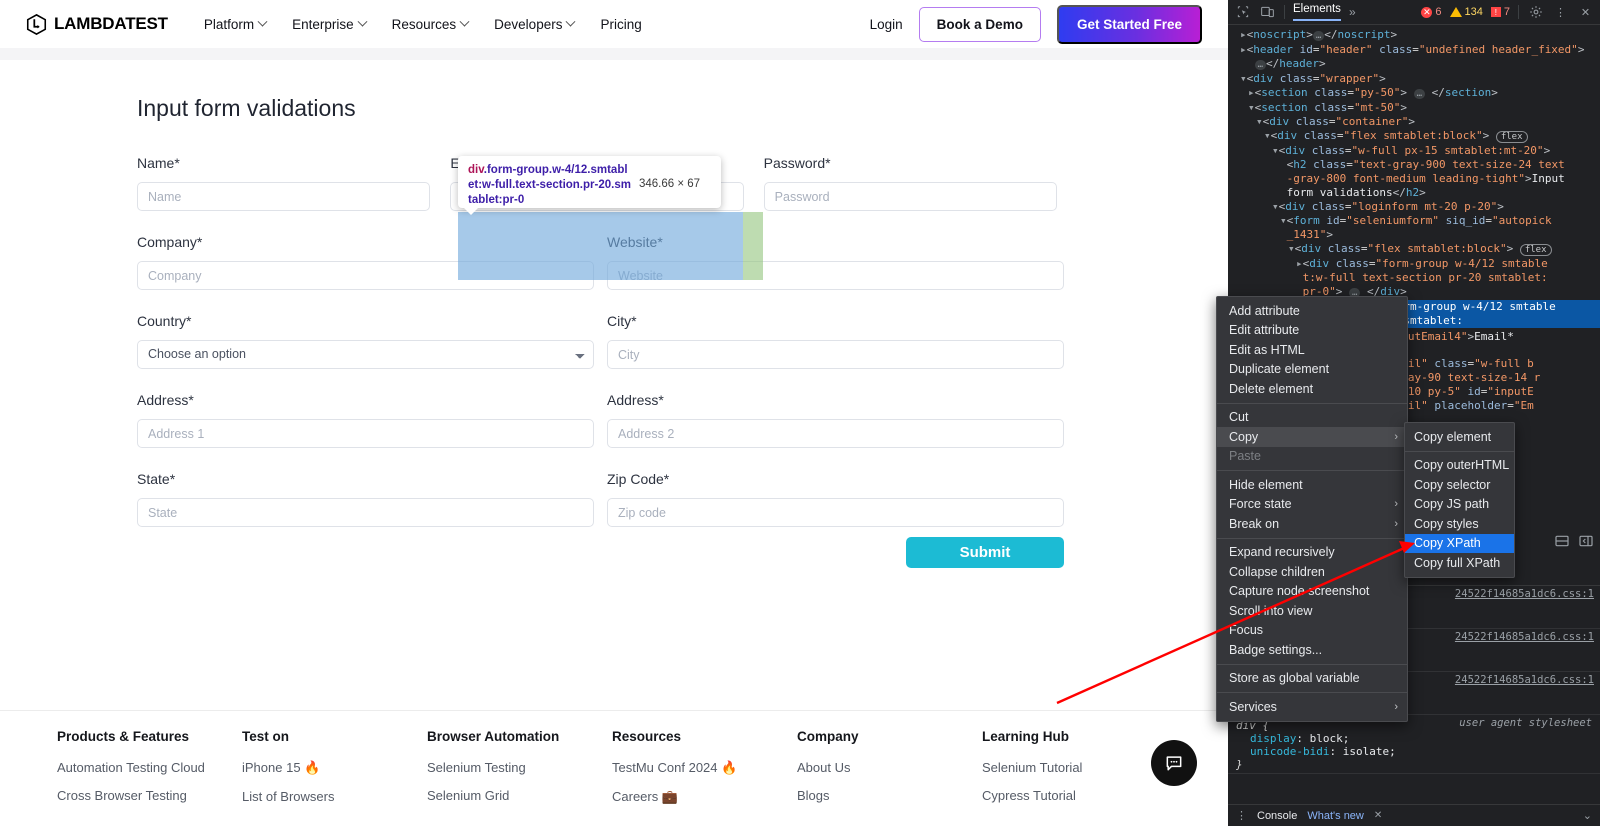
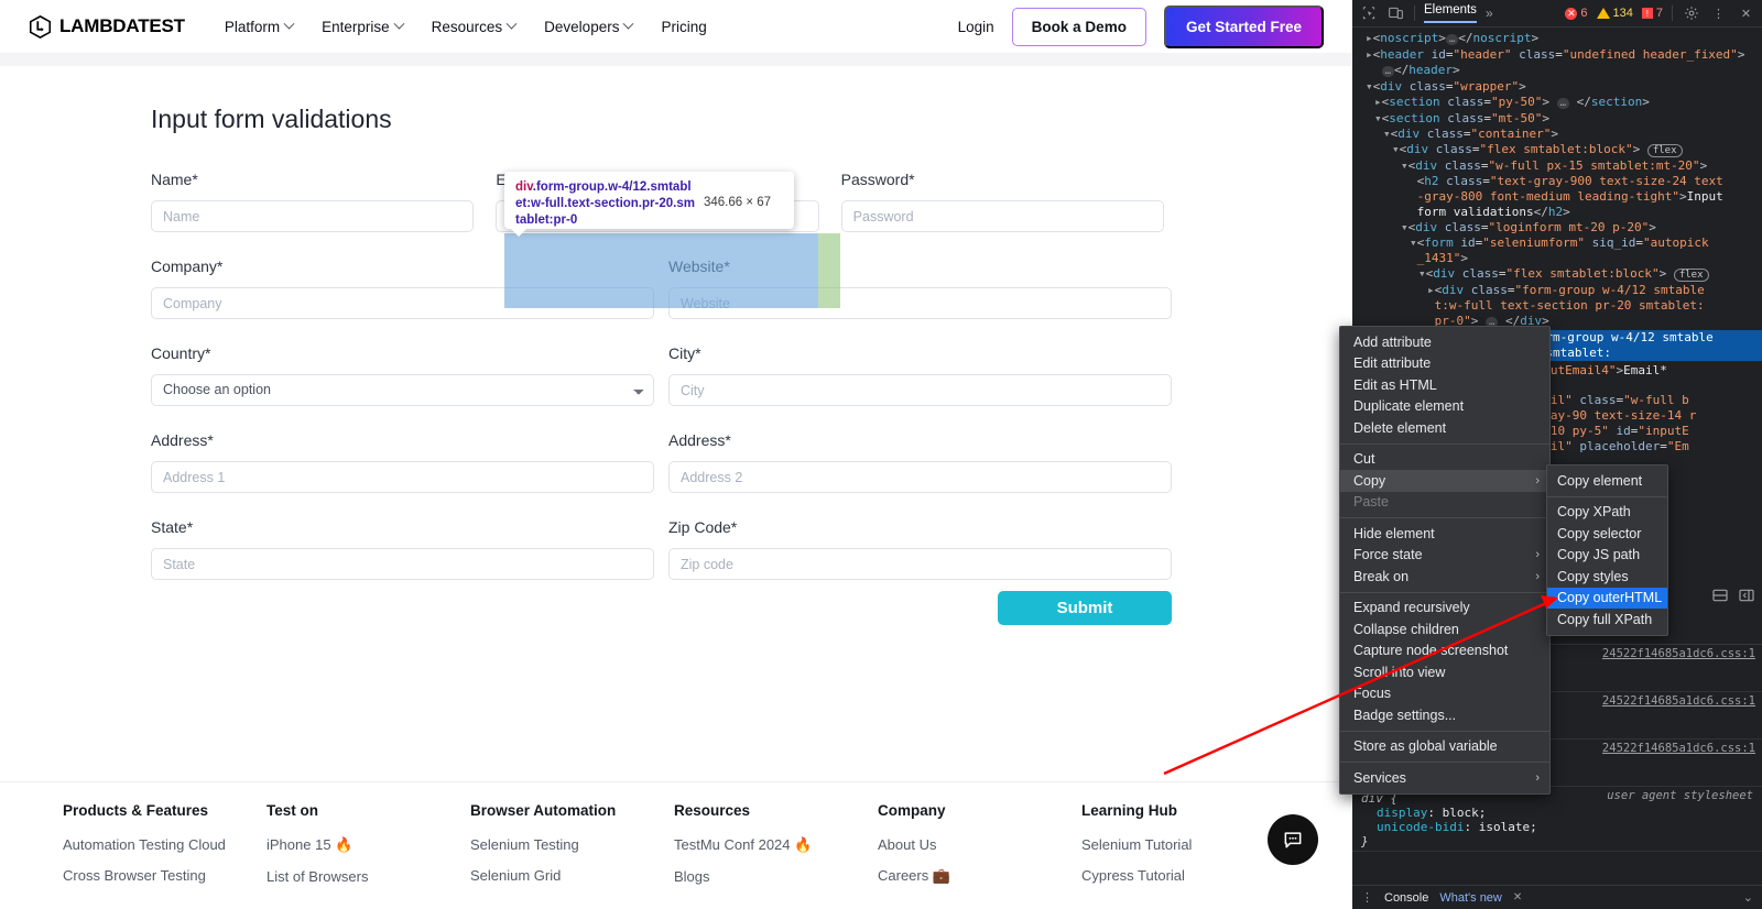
  LAMBDATEST
  Platform
  Enterprise
  Resources
  Developers
  Pricing
  Login
  Book a Demo
  Get Started Free
  Input form validations
  Name*
  Name
  Password*
  Password
  Company*
  Company
  Website*
  Website
  Country*
  Choose an option
  City*
  City
  Address*
  Address 1
  Address*
  Address 2
  State*
  State
  Zip Code*
  Zip code
  Submit
  div.form-group.w-4/12.smtablet:w-full.text-section.pr-20.smtablet:pr-0
  346.66 × 67
  Products & Features
  Automation Testing Cloud
  Cross Browser Testing
  Test on
  iPhone 15 🔥
  List of Browsers
  Browser Automation
  Selenium Testing
  Selenium Grid
  Resources
  TestMu Conf 2024 🔥
- Careers 💼
+ Blogs
  Company
  About Us
- Blogs
+ Careers 💼
  Learning Hub
  Selenium Tutorial
  Cypress Tutorial
  Elements
  »
  ✕
  6
  134
  !
  7
  ⋮
  ✕
  ▸<noscript> … </noscript>
  ▸<header id="header" class="undefined header_fixed">
  … </header>
  ▾<div class="wrapper">
  ▸<section class="py-50"> … </section>
  ▾<section class="mt-50">
  ▾<div class="container">
  ▾<div class="flex smtablet:block"> flex
  ▾<div class="w-full px-15 smtablet:mt-20">
  <h2 class="text-gray-900 text-size-24 text
  -gray-800 font-medium leading-tight">Input
  form validations</h2>
  ▾<div class="loginform mt-20 p-20">
  ▾<form id="seleniumform" siq_id="autopick
  _1431">
  ▾<div class="flex smtablet:block"> flex
  ▸<div class="form-group w-4/12 smtable
  t:w-full text-section pr-20 smtablet:
  pr-0"> … </div>
  utEmail4">Email*
  il" class="w-full b
  ay-90 text-size-14 r
  10 py-5" id="inputE
  il" placeholder="Em
  24522f14685a1dc6.css:1
  24522f14685a1dc6.css:1
  24522f14685a1dc6.css:1
  user agent stylesheet
  div {
  display: block;
  unicode-bidi: isolate;
  }
  ⋮
  Console
  What's new
  ✕
  ⌄
  Add attribute
  Edit attribute
  Edit as HTML
  Duplicate element
  Delete element
  Cut
  Copy
  ›
  Paste
  Hide element
  Force state
  ›
  Break on
  ›
  Expand recursively
  Collapse children
  Capture node screenshot
  Scrollnto view
  Focus
  Badge settings...
  Store as global variable
  Services
  ›
  Copy element
- Copy outerHTML
+ Copy XPath
  Copy selector
  Copy JS path
  Copy styles
- Copy XPath
+ Copy outerHTML
  Copy full XPath
